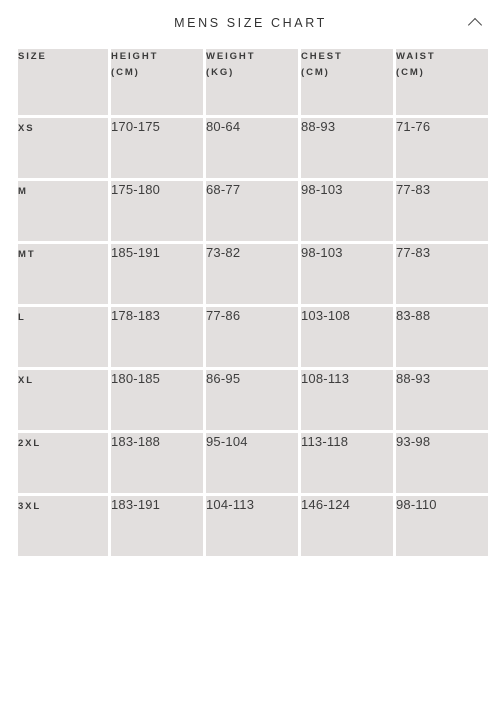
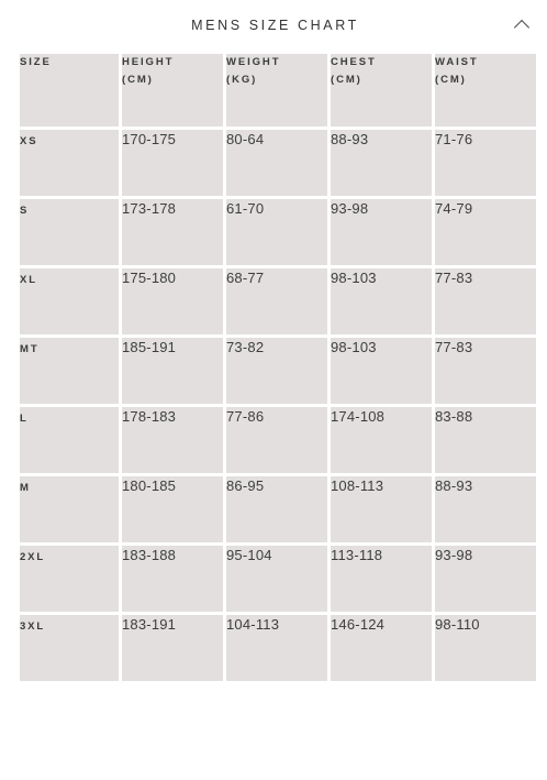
  MENS SIZE CHART
  SIZE	HEIGHT (CM)	WEIGHT (KG)	CHEST (CM)	WAIST (CM)
  XS	170-175	80-64	88-93	71-76
+ S	173-178	61-70	93-98	74-79
- M	175-180	68-77	98-103	77-83
+ XL	175-180	68-77	98-103	77-83
  MT	185-191	73-82	98-103	77-83
- L	178-183	77-86	103-108	83-88
+ L	178-183	77-86	174-108	83-88
- XL	180-185	86-95	108-113	88-93
+ M	180-185	86-95	108-113	88-93
  2XL	183-188	95-104	113-118	93-98
  3XL	183-191	104-113	146-124	98-110
